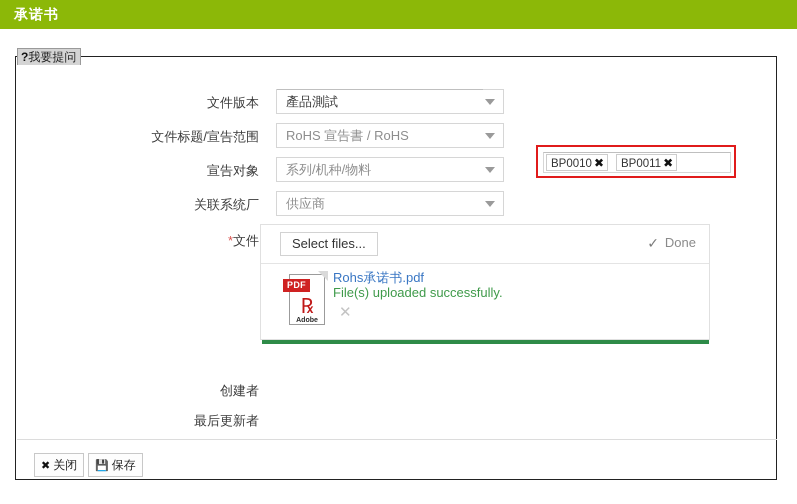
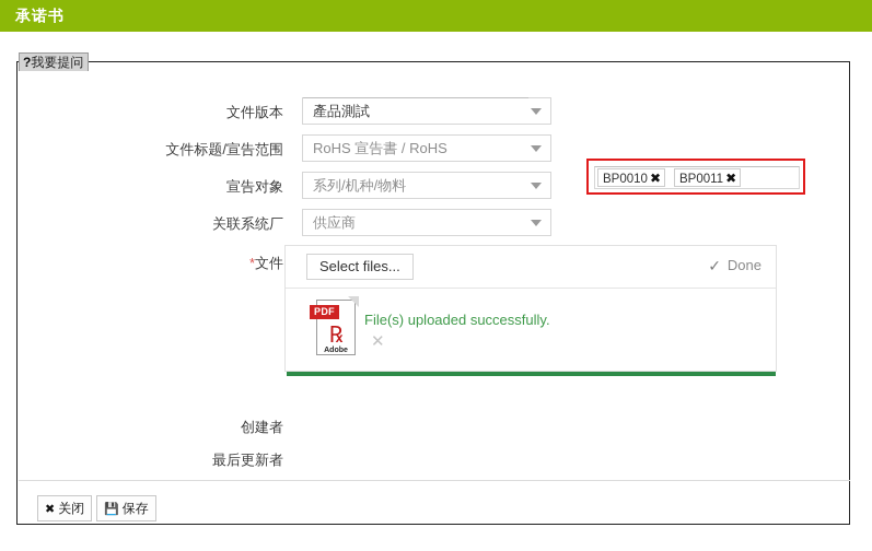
  承诺书
  ?我要提问
  文件版本
  產品測試
  文件标题/宣告范围
  RoHS 宣告書 / RoHS
  宣告对象
  系列/机种/物料
  关联系统厂
  供应商
  *文件
  创建者
  最后更新者
  ✖ 关闭
  💾 保存
  BP0010 ✖
  BP0011 ✖
  Select files...
  ✓ Done
  PDF
  ℞
- Rohs承诺书.pdf
  File(s) uploaded successfully.
  ✕
